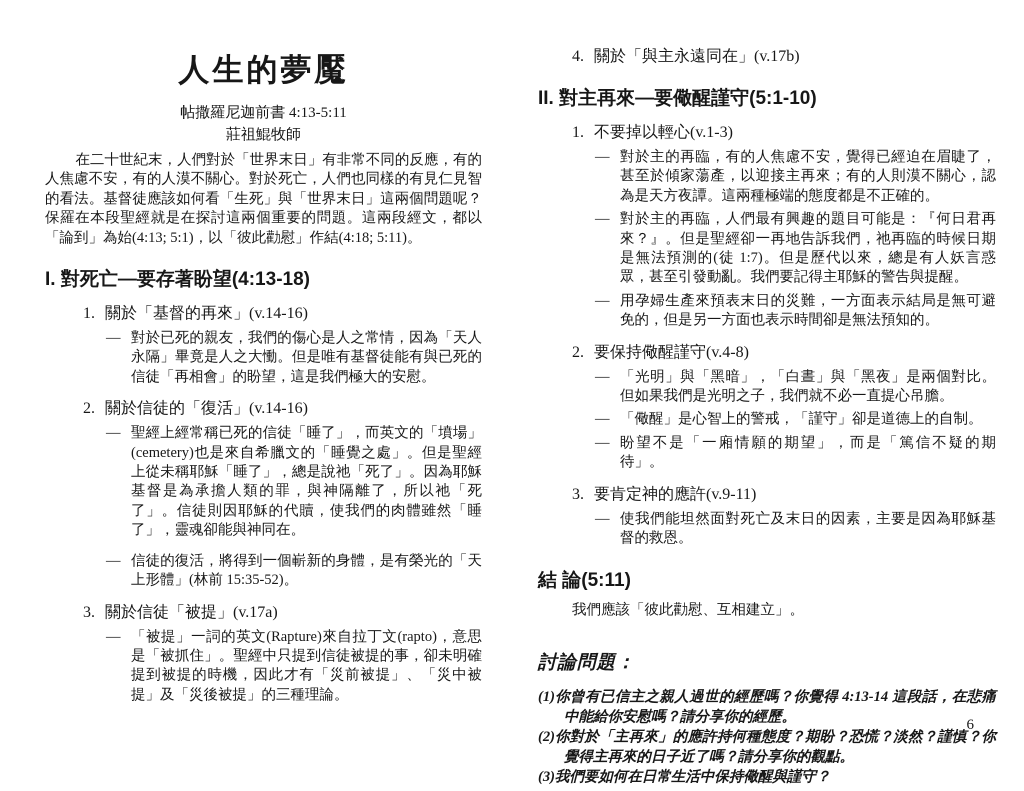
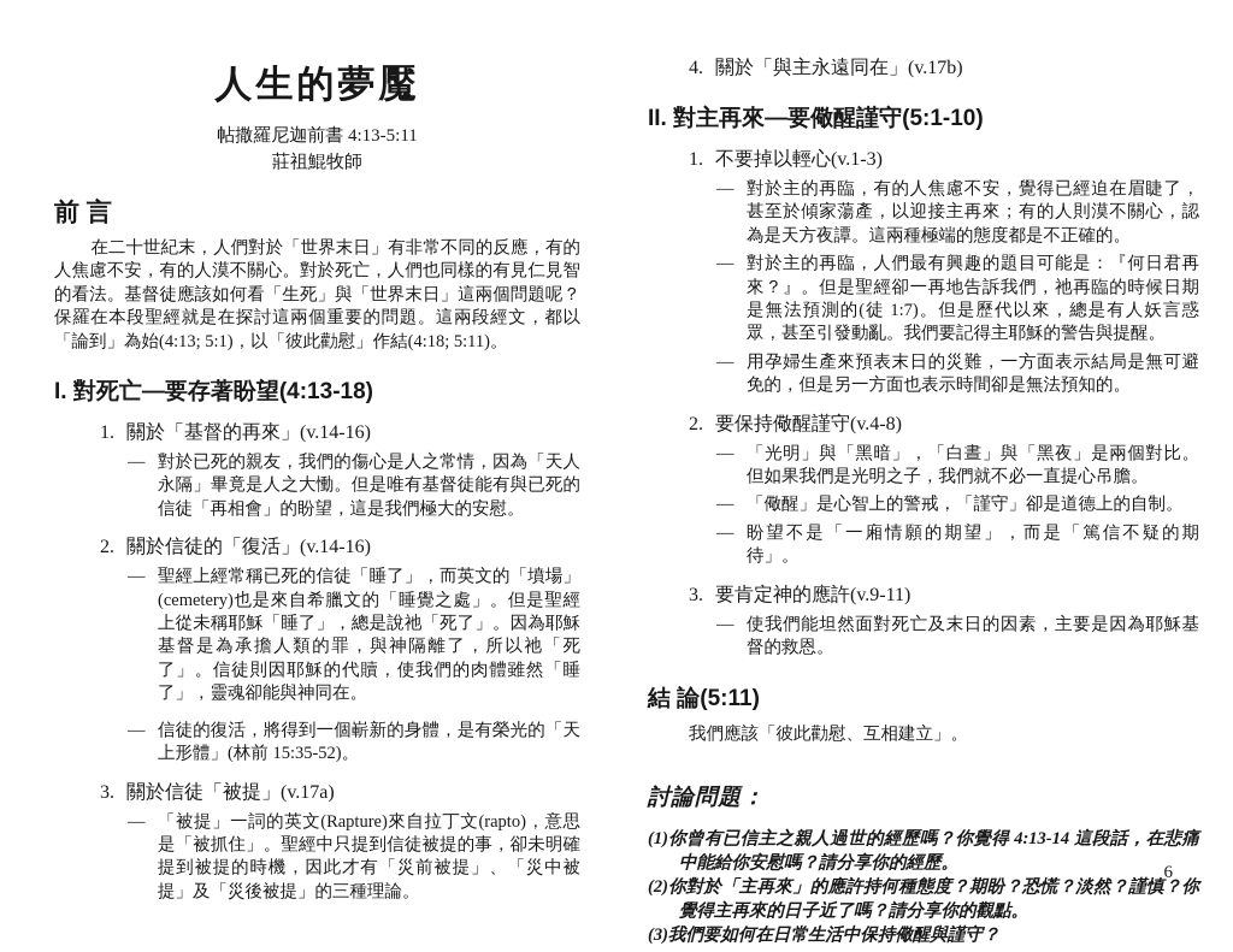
  人生的夢魘
  帖撒羅尼迦前書 4:13-5:11
  莊祖鯤牧師
+ 前 言
  在二十世紀末，人們對於「世界末日」有非常不同的反應，有的人焦慮不安，有的人漠不關心。對於死亡，人們也同樣的有見仁見智的看法。基督徒應該如何看「生死」與「世界末日」這兩個問題呢？保羅在本段聖經就是在探討這兩個重要的問題。這兩段經文，都以「論到」為始(4:13; 5:1)，以「彼此勸慰」作結(4:18; 5:11)。
  I. 對死亡—要存著盼望(4:13-18)
  1. 關於「基督的再來」(v.14-16)
  —
  對於已死的親友，我們的傷心是人之常情，因為「天人永隔」畢竟是人之大慟。但是唯有基督徒能有與已死的信徒「再相會」的盼望，這是我們極大的安慰。
  2. 關於信徒的「復活」(v.14-16)
  —
  聖經上經常稱已死的信徒「睡了」，而英文的「墳場」(cemetery)也是來自希臘文的「睡覺之處」。但是聖經上從未稱耶穌「睡了」，總是說祂「死了」。因為耶穌基督是為承擔人類的罪，與神隔離了，所以祂「死了」。信徒則因耶穌的代贖，使我們的肉體雖然「睡了」，靈魂卻能與神同在。
  —
  信徒的復活，將得到一個嶄新的身體，是有榮光的「天上形體」(林前 15:35-52)。
  3. 關於信徒「被提」(v.17a)
  —
  「被提」一詞的英文(Rapture)來自拉丁文(rapto)，意思是「被抓住」。聖經中只提到信徒被提的事，卻未明確提到被提的時機，因此才有「災前被提」、「災中被提」及「災後被提」的三種理論。
  4. 關於「與主永遠同在」(v.17b)
  II. 對主再來—要儆醒謹守(5:1-10)
  1. 不要掉以輕心(v.1-3)
  —
  對於主的再臨，有的人焦慮不安，覺得已經迫在眉睫了，甚至於傾家蕩產，以迎接主再來；有的人則漠不關心，認為是天方夜譚。這兩種極端的態度都是不正確的。
  —
  對於主的再臨，人們最有興趣的題目可能是：『何日君再來？』。但是聖經卻一再地告訴我們，祂再臨的時候日期是無法預測的(徒 1:7)。但是歷代以來，總是有人妖言惑眾，甚至引發動亂。我們要記得主耶穌的警告與提醒。
  —
  用孕婦生產來預表末日的災難，一方面表示結局是無可避免的，但是另一方面也表示時間卻是無法預知的。
  2. 要保持儆醒謹守(v.4-8)
  —
  「光明」與「黑暗」，「白晝」與「黑夜」是兩個對比。但如果我們是光明之子，我們就不必一直提心吊膽。
  —
  「儆醒」是心智上的警戒，「謹守」卻是道德上的自制。
  —
  盼望不是「一廂情願的期望」，而是「篤信不疑的期待」。
  3. 要肯定神的應許(v.9-11)
  —
  使我們能坦然面對死亡及末日的因素，主要是因為耶穌基督的救恩。
  結 論(5:11)
  我們應該「彼此勸慰、互相建立」。
  討論問題：
  (1)你曾有已信主之親人過世的經歷嗎？你覺得 4:13-14 這段話，在悲痛中能給你安慰嗎？請分享你的經歷。
  (2)你對於「主再來」的應許持何種態度？期盼？恐慌？淡然？謹慎？你覺得主再來的日子近了嗎？請分享你的觀點。
  (3)我們要如何在日常生活中保持儆醒與謹守？
  6
